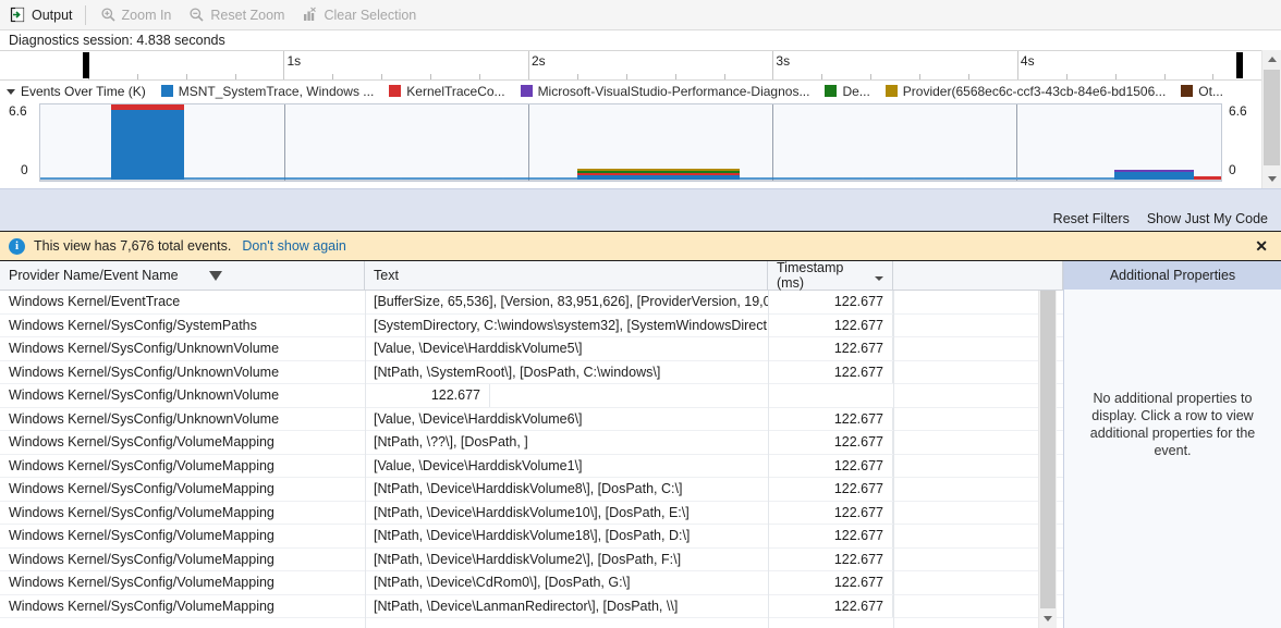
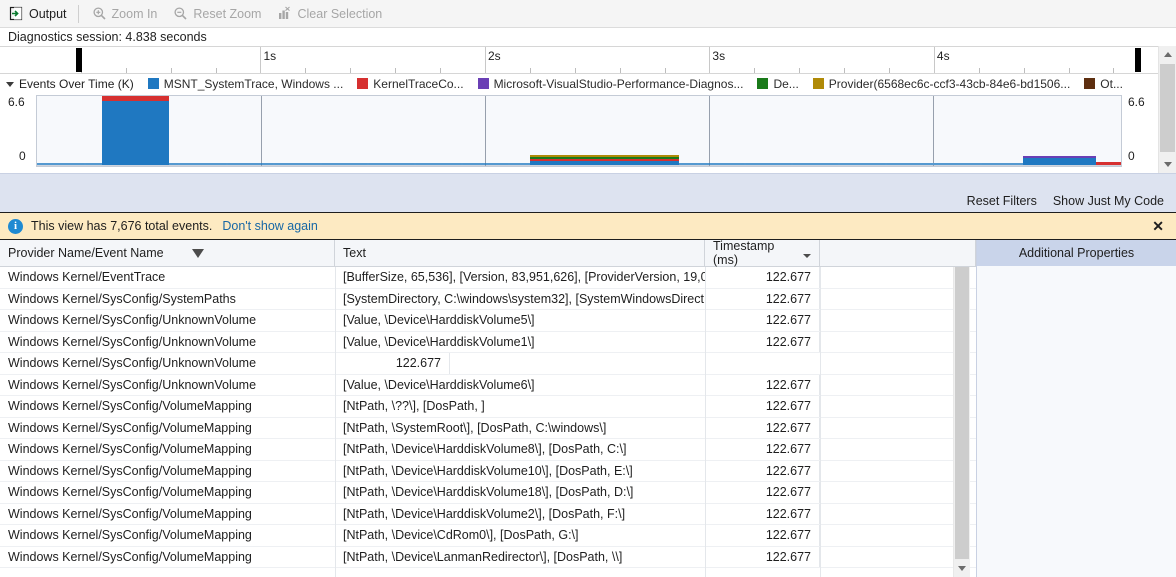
  Output
  Zoom In
  Reset Zoom
  Clear Selection
  Diagnostics session: 4.838 seconds
  1s
  2s
  3s
  4s
  Events Over Time (K)
  MSNT_SystemTrace, Windows ...
  KernelTraceCo...
  Microsoft-VisualStudio-Performance-Diagnos...
  De...
  Provider(6568ec6c-ccf3-43cb-84e6-bd1506...
  Ot...
  6.6
  0
  6.6
  0
  Reset Filters
  Show Just My Code
  i
  This view has 7,676 total events.
  Don't show again
  ✕
  Provider Name/Event Name
  Text
  Timestamp (ms)
  Windows Kernel/EventTrace
  [BufferSize, 65,536], [Version, 83,951,626], [ProviderVersion, 19,
  122.677
  Windows Kernel/SysConfig/SystemPaths
  [SystemDirectory, C:\windows\system32], [SystemWindowsDirect
  122.677
  Windows Kernel/SysConfig/UnknownVolume
  [Value, \Device\HarddiskVolume5\]
  122.677
  Windows Kernel/SysConfig/UnknownVolume
- [NtPath, \SystemRoot\], [DosPath, C:\windows\]
+ [Value, \Device\HarddiskVolume1\]
  122.677
  Windows Kernel/SysConfig/UnknownVolume
  122.677
  Windows Kernel/SysConfig/UnknownVolume
  [Value, \Device\HarddiskVolume6\]
  122.677
  Windows Kernel/SysConfig/VolumeMapping
  [NtPath, \??\], [DosPath, ]
  122.677
  Windows Kernel/SysConfig/VolumeMapping
- [Value, \Device\HarddiskVolume1\]
+ [NtPath, \SystemRoot\], [DosPath, C:\windows\]
  122.677
  Windows Kernel/SysConfig/VolumeMapping
  [NtPath, \Device\HarddiskVolume8\], [DosPath, C:\]
  122.677
  Windows Kernel/SysConfig/VolumeMapping
  [NtPath, \Device\HarddiskVolume10\], [DosPath, E:\]
  122.677
  Windows Kernel/SysConfig/VolumeMapping
  [NtPath, \Device\HarddiskVolume18\], [DosPath, D:\]
  122.677
  Windows Kernel/SysConfig/VolumeMapping
  [NtPath, \Device\HarddiskVolume2\], [DosPath, F:\]
  122.677
  Windows Kernel/SysConfig/VolumeMapping
  [NtPath, \Device\CdRom0\], [DosPath, G:\]
  122.677
  Windows Kernel/SysConfig/VolumeMapping
  [NtPath, \Device\LanmanRedirector\], [DosPath, \\]
  122.677
  Additional Properties
- No additional properties to display. Click a row to view additional properties for the event.
